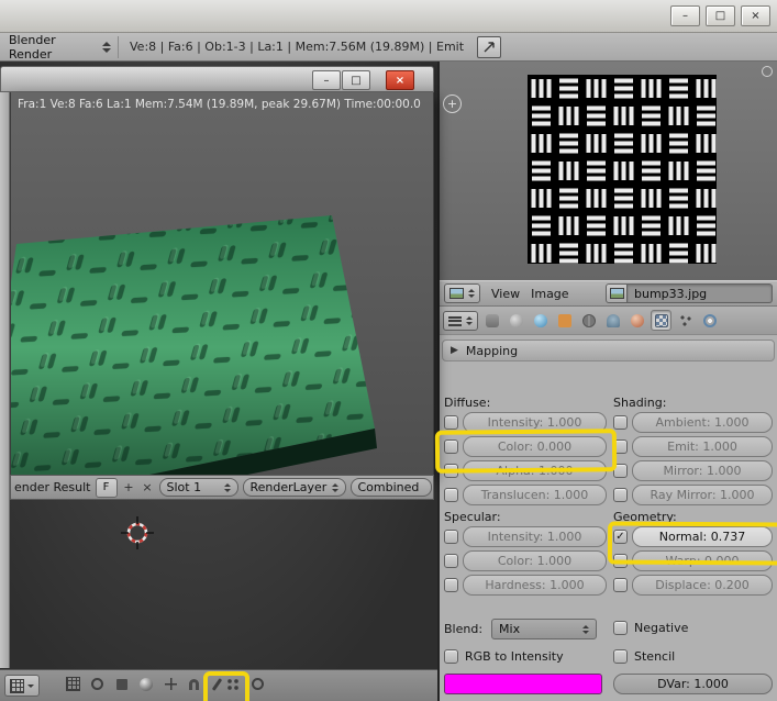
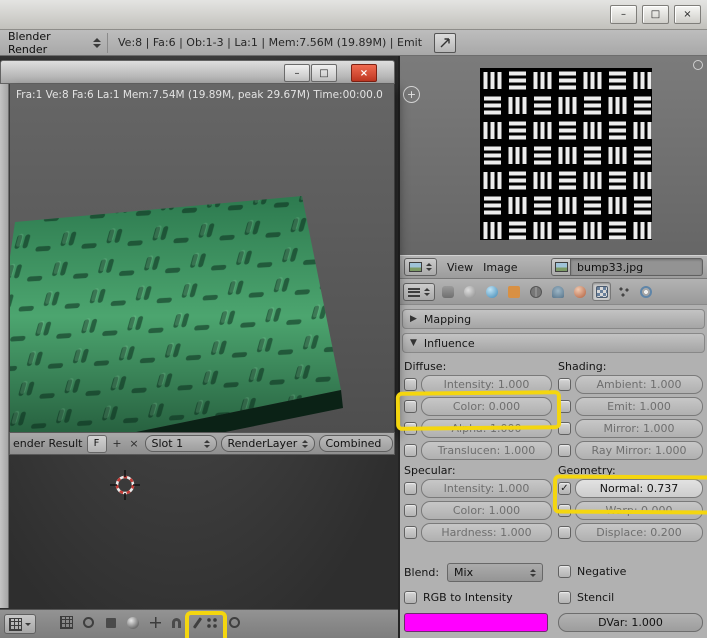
  –
  □
  ×
  Blender Render
  Ve:8 | Fa:6 | Ob:1-3 | La:1 | Mem:7.56M (19.89M) | Emit
  –
  □
  ×
  Fra:1 Ve:8 Fa:6 La:1 Mem:7.54M (19.89M, peak 29.67M) Time:00:00.0
  ender Result
  F
  +
  ×
  Slot 1
  RenderLayer
  Combined
  +
  View
  Image
  bump33.jpg
  ▶
  Mapping
+ ▼
+ Influence
  Diffuse:
  Intensity: 1.000
  Color: 0.000
  Alpha: 1.000
  Translucen: 1.000
  Specular:
  Intensity: 1.000
  Color: 1.000
  Hardness: 1.000
  Shading:
  Ambient: 1.000
  Emit: 1.000
  Mirror: 1.000
  Ray Mirror: 1.000
  Geometry:
  ✓
  Normal: 0.737
  Warp: 0.000
  Displace: 0.200
  Blend:
  Mix
  Negative
  RGB to Intensity
  Stencil
  DVar: 1.000
